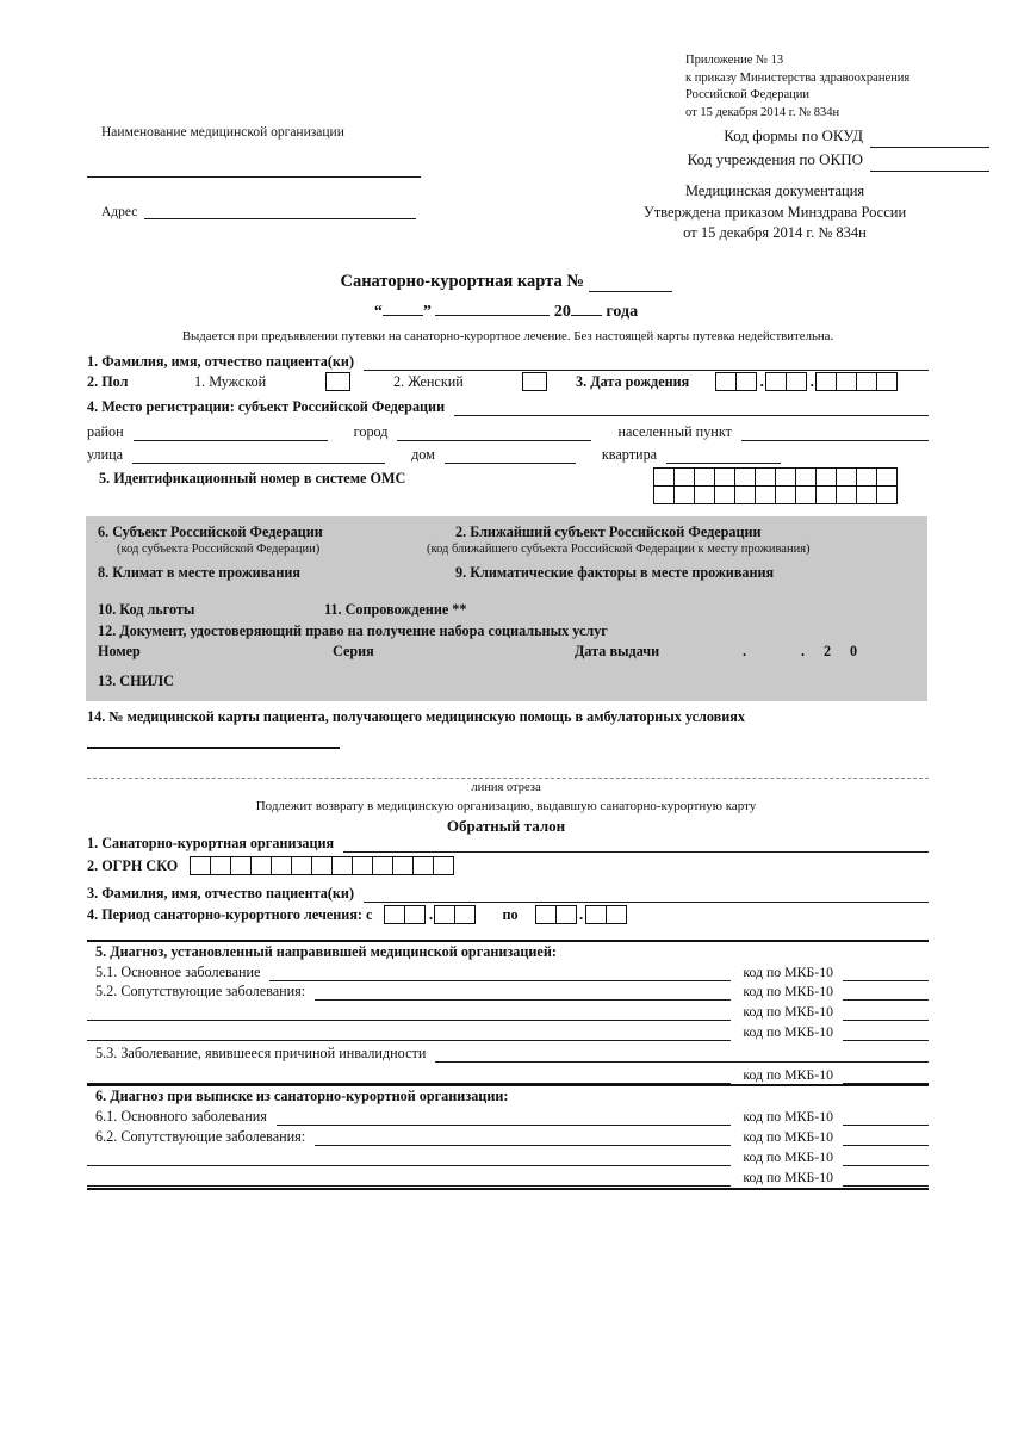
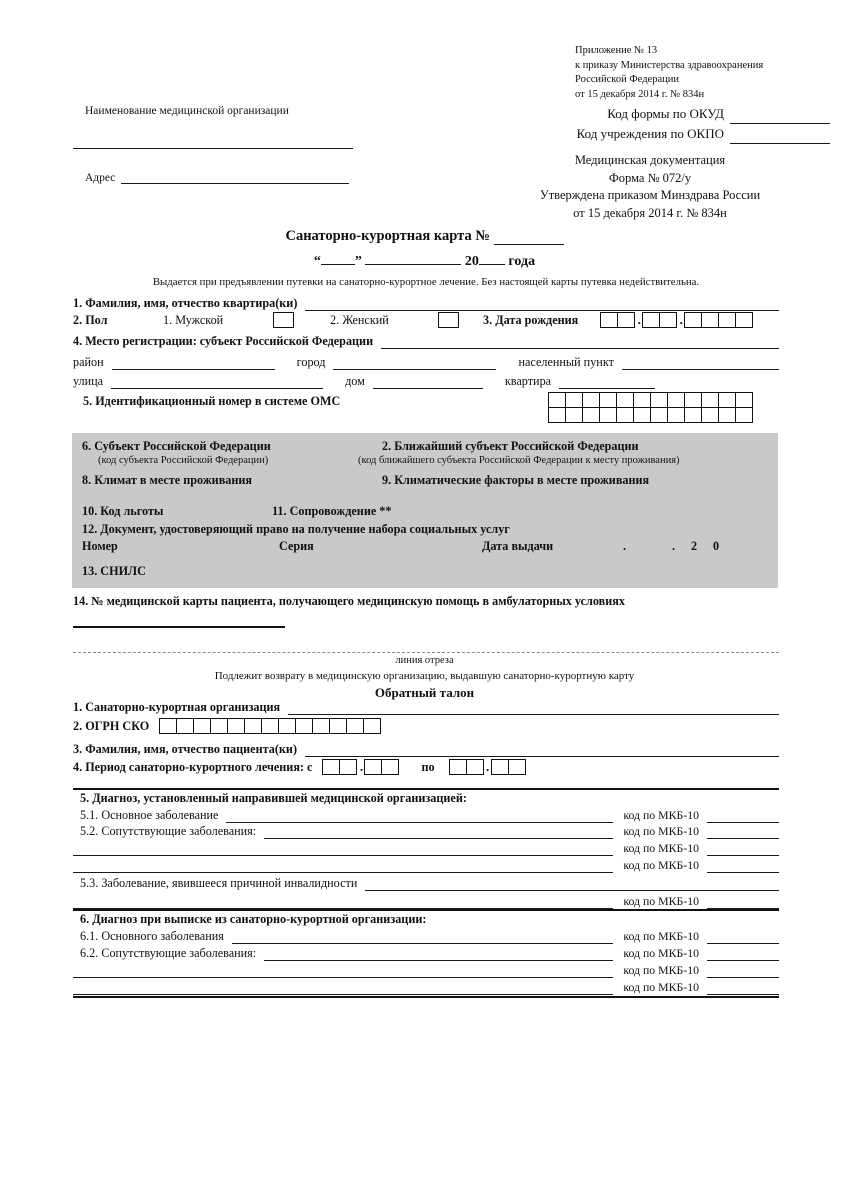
  Приложение № 13
  к приказу Министерства здравоохранения
  Российской Федерации
  от 15 декабря 2014 г. № 834н
  Код формы по ОКУД
  Код учреждения по ОКПО
  Наименование медицинской организации
  Адрес
  Медицинская документация
+ Форма № 072/у
  Утверждена приказом Минздрава России
  от 15 декабря 2014 г. № 834н
  Санаторно-курортная карта №
  “ ” 20 года
  Выдается при предъявлении путевки на санаторно-курортное лечение. Без настоящей карты путевка недействительна.
- 1. Фамилия, имя, отчество пациента(ки)
+ 1. Фамилия, имя, отчество квартира(ки)
  2. Пол
  1. Мужской
  2. Женский
  3. Дата рождения
  .
  .
  4. Место регистрации: субъект Российской Федерации
  район
  город
  населенный пункт
  улица
  дом
  квартира
  5. Идентификационный номер в системе ОМС
  6. Субъект Российской Федерации
  (код субъекта Российской Федерации)
  2. Ближайший субъект Российской Федерации
  (код ближайшего субъекта Российской Федерации к месту проживания)
  8. Климат в месте проживания
  9. Климатические факторы в месте проживания
  10. Код льготы
  11. Сопровождение **
  12. Документ, удостоверяющий право на получение набора социальных услуг
  Номер
  Серия
  Дата выдачи
  .
  .
  2
  0
  13. СНИЛС
  14. № медицинской карты пациента, получающего медицинскую помощь в амбулаторных условиях
  линия отреза
  Подлежит возврату в медицинскую организацию, выдавшую санаторно-курортную карту
  Обратный талон
  1. Санаторно-курортная организация
  2. ОГРН СКО
  3. Фамилия, имя, отчество пациента(ки)
  4. Период санаторно-курортного лечения: с
  .
  по
  .
  5. Диагноз, установленный направившей медицинской организацией:
  5.1. Основное заболевание
  код по МКБ-10
  5.2. Сопутствующие заболевания:
  код по МКБ-10
  код по МКБ-10
  код по МКБ-10
  5.3. Заболевание, явившееся причиной инвалидности
  код по МКБ-10
  6. Диагноз при выписке из санаторно-курортной организации:
  6.1. Основного заболевания
  код по МКБ-10
  6.2. Сопутствующие заболевания:
  код по МКБ-10
  код по МКБ-10
  код по МКБ-10
